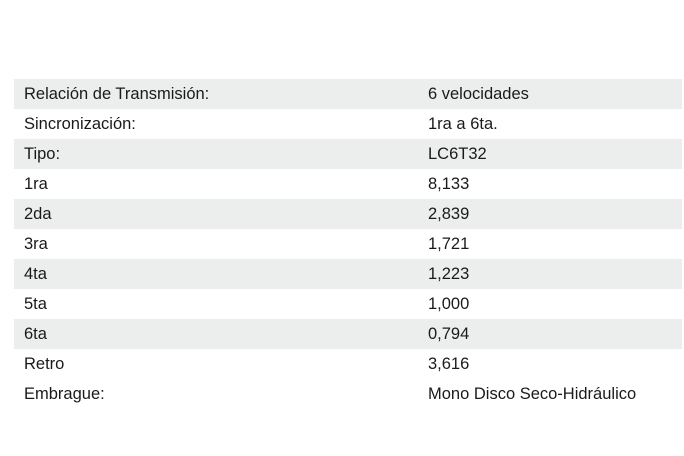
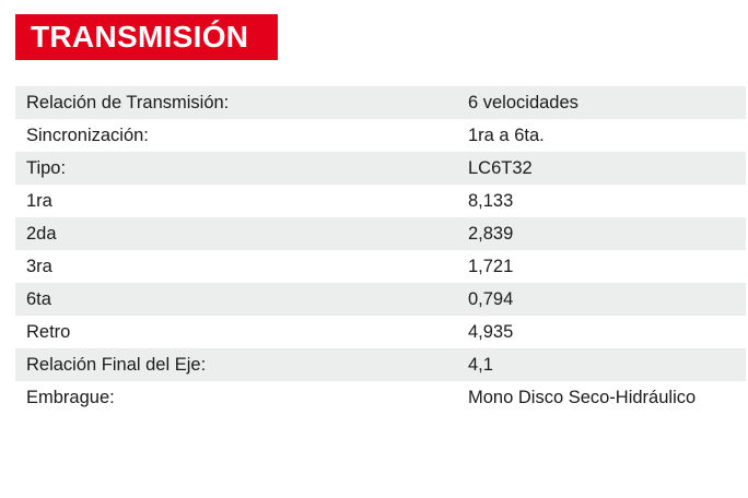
+ TRANSMISIÓN
  Relación de Transmisión:	6 velocidades
  Sincronización:	1ra a 6ta.
  Tipo:	LC6T32
  1ra	8,133
  2da	2,839
  3ra	1,721
- 4ta	1,223
- 5ta	1,000
  6ta	0,794
- Retro	3,616
+ Retro	4,935
+ Relación Final del Eje:	4,1
  Embrague:	Mono Disco Seco-Hidráulico
